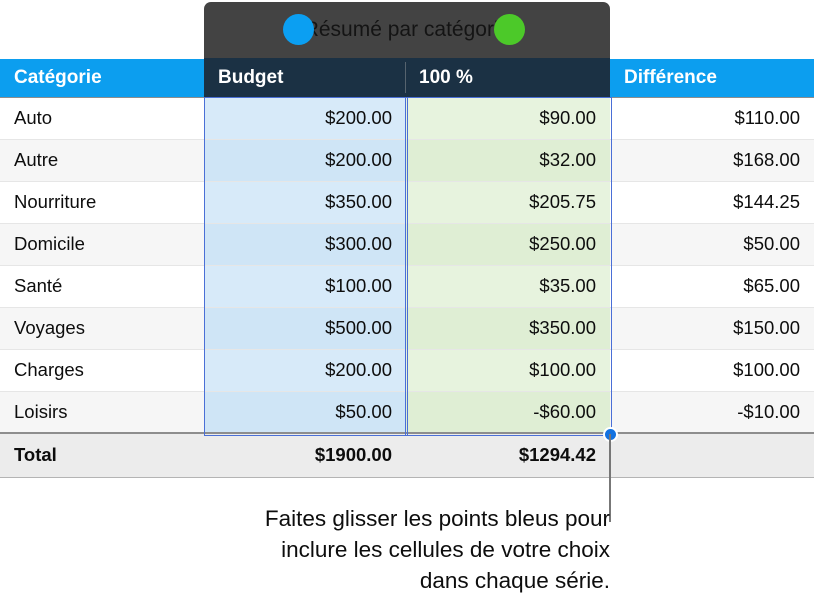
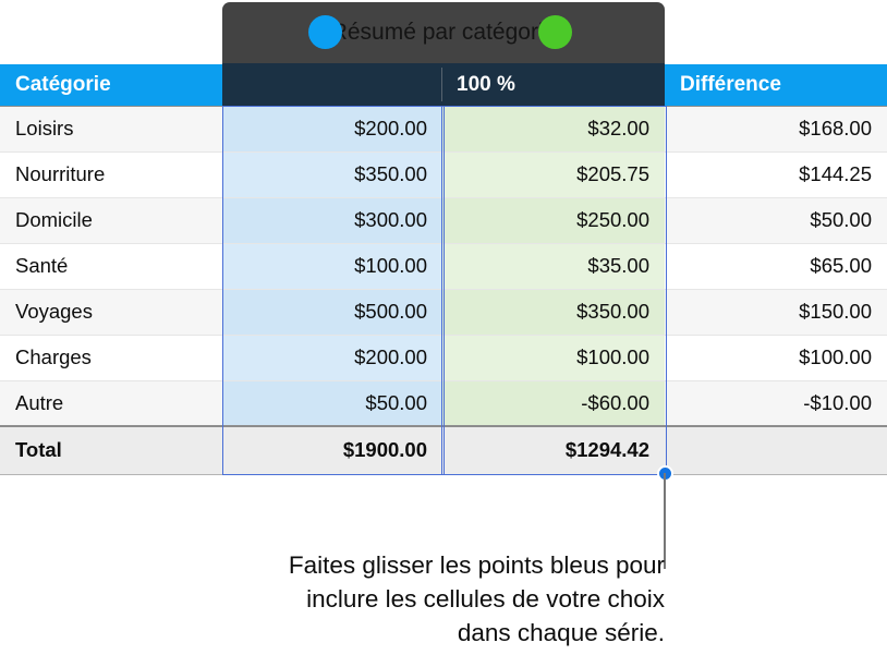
- Auto	$200.00	$90.00	$110.00
- Autre	$200.00	$32.00	$168.00
+ Loisirs	$200.00	$32.00	$168.00
  Nourriture	$350.00	$205.75	$144.25
  Domicile	$300.00	$250.00	$50.00
  Santé	$100.00	$35.00	$65.00
  Voyages	$500.00	$350.00	$150.00
  Charges	$200.00	$100.00	$100.00
- Loisirs	$50.00	-$60.00	-$10.00
+ Autre	$50.00	-$60.00	-$10.00
  Total	$1900.00	$1294.42
  ésumé par catégor
- Budget
  100 %
  Faites glisser les points bleus pour
  inclure les cellules de votre choix
  dans chaque série.
